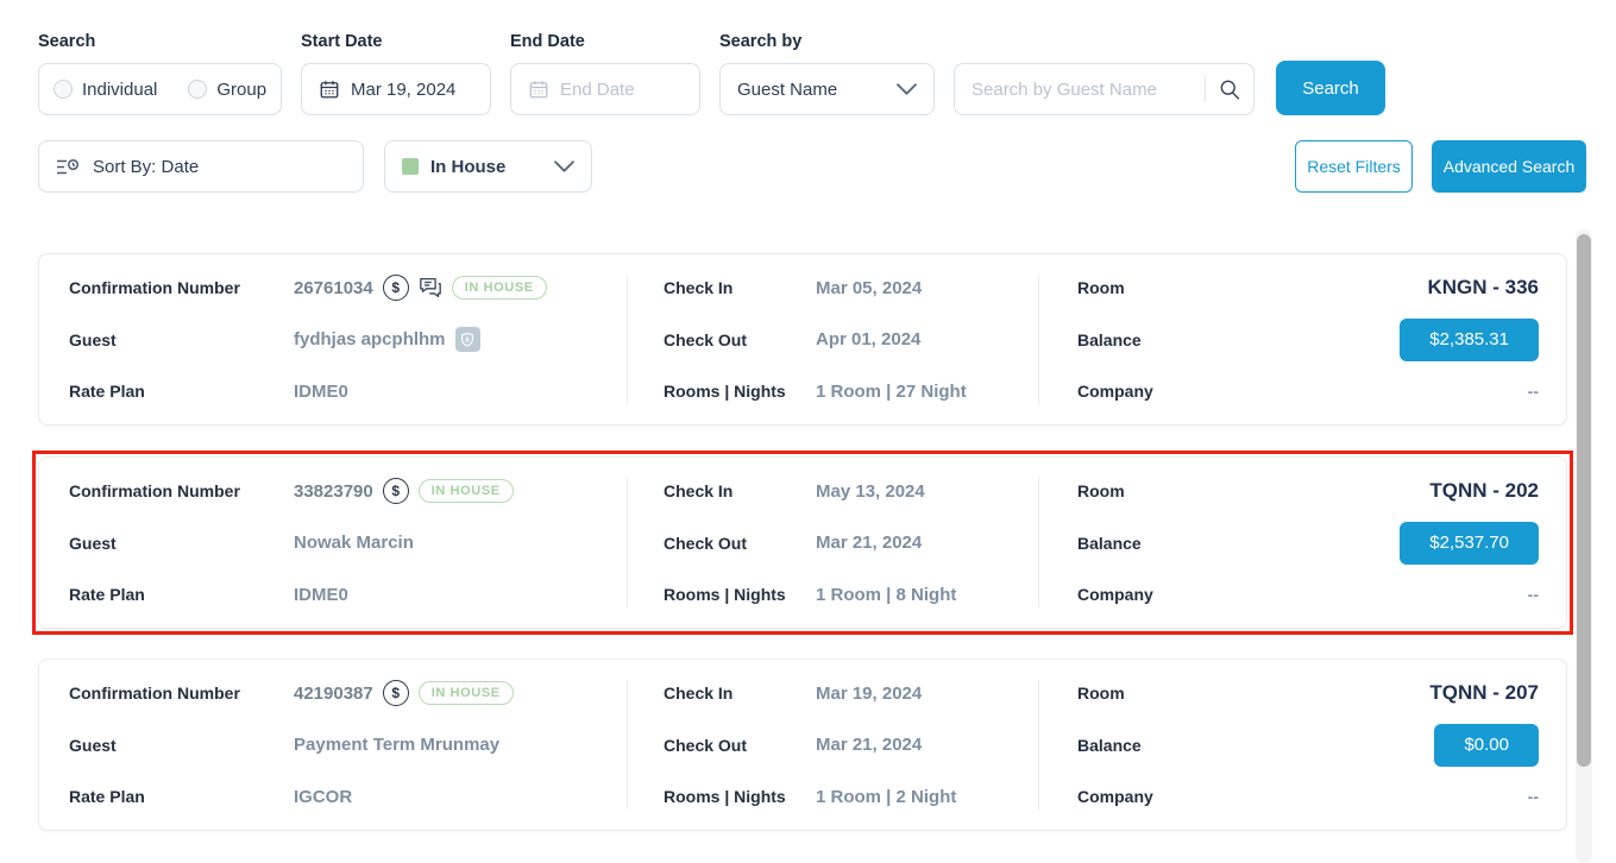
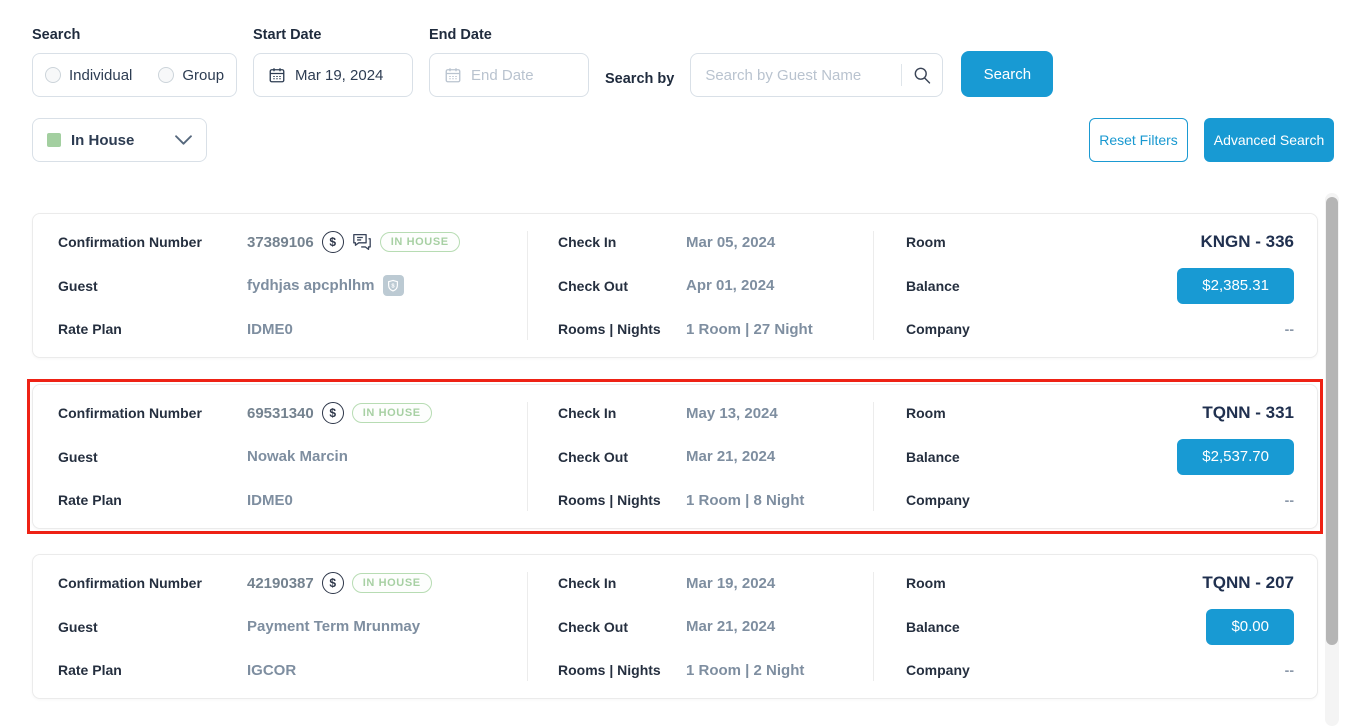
  Search
  Individual
  Group
  Start Date
  Mar 19, 2024
  End Date
  End Date
  Search by
- Guest Name
  Search by Guest Name
  Search
- Sort By: Date
  In House
  Reset Filters
  Advanced Search
  Confirmation Number
- 26761034
+ 37389106
  $
  IN HOUSE
  Guest
  fydhjas apcphlhm
  Rate Plan
  IDME0
  Check In
  Mar 05, 2024
  Check Out
  Apr 01, 2024
  Rooms | Nights
  1 Room | 27 Night
  Room
  KNGN - 336
  Balance
  $2,385.31
  Company
  --
  Confirmation Number
- 33823790
+ 69531340
  $
  IN HOUSE
  Guest
  Nowak Marcin
  Rate Plan
  IDME0
  Check In
  May 13, 2024
  Check Out
  Mar 21, 2024
  Rooms | Nights
  1 Room | 8 Night
  Room
- TQNN - 202
+ TQNN - 331
  Balance
  $2,537.70
  Company
  --
  Confirmation Number
  42190387
  $
  IN HOUSE
  Guest
  Payment Term Mrunmay
  Rate Plan
  IGCOR
  Check In
  Mar 19, 2024
  Check Out
  Mar 21, 2024
  Rooms | Nights
  1 Room | 2 Night
  Room
  TQNN - 207
  Balance
  $0.00
  Company
  --
